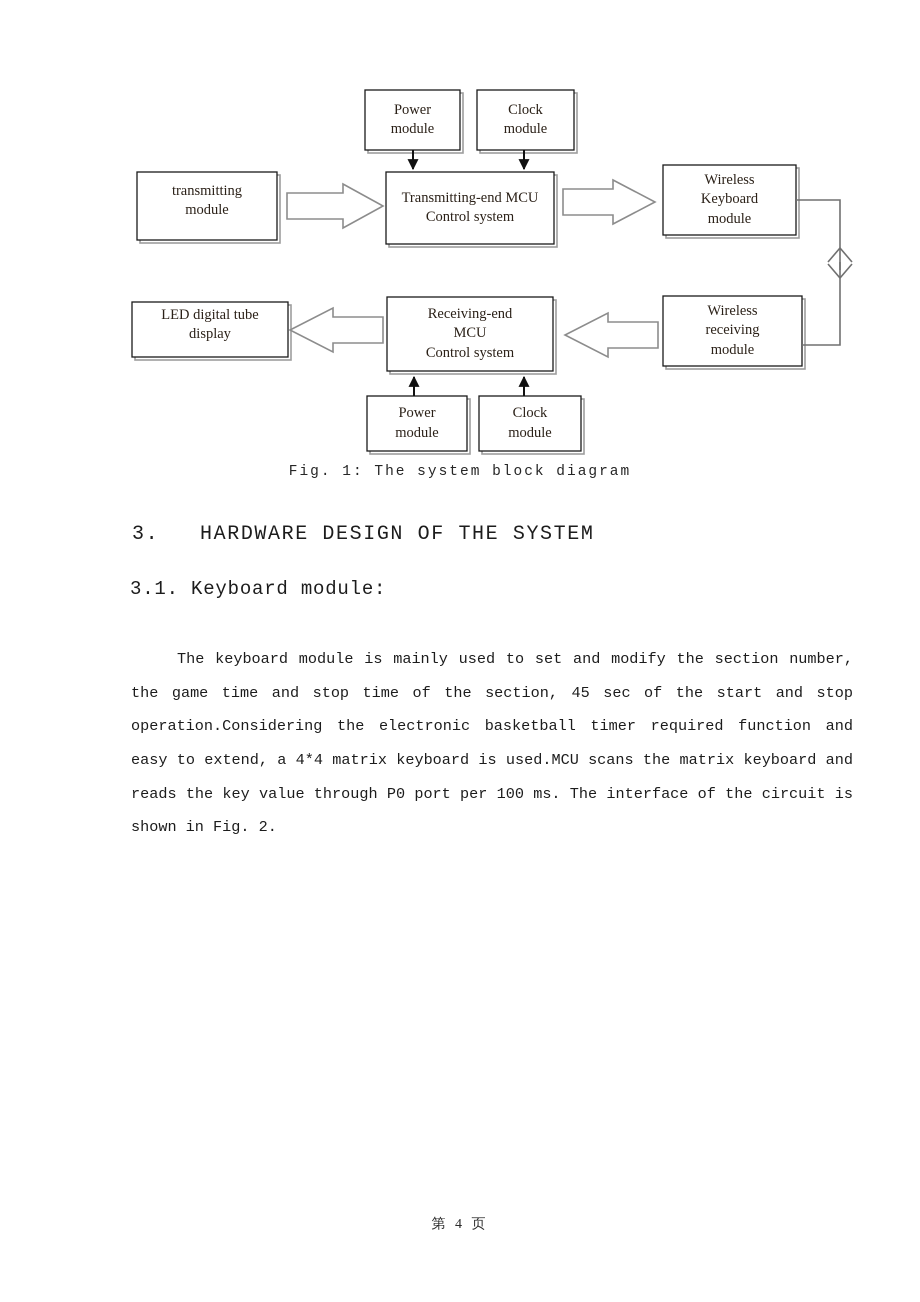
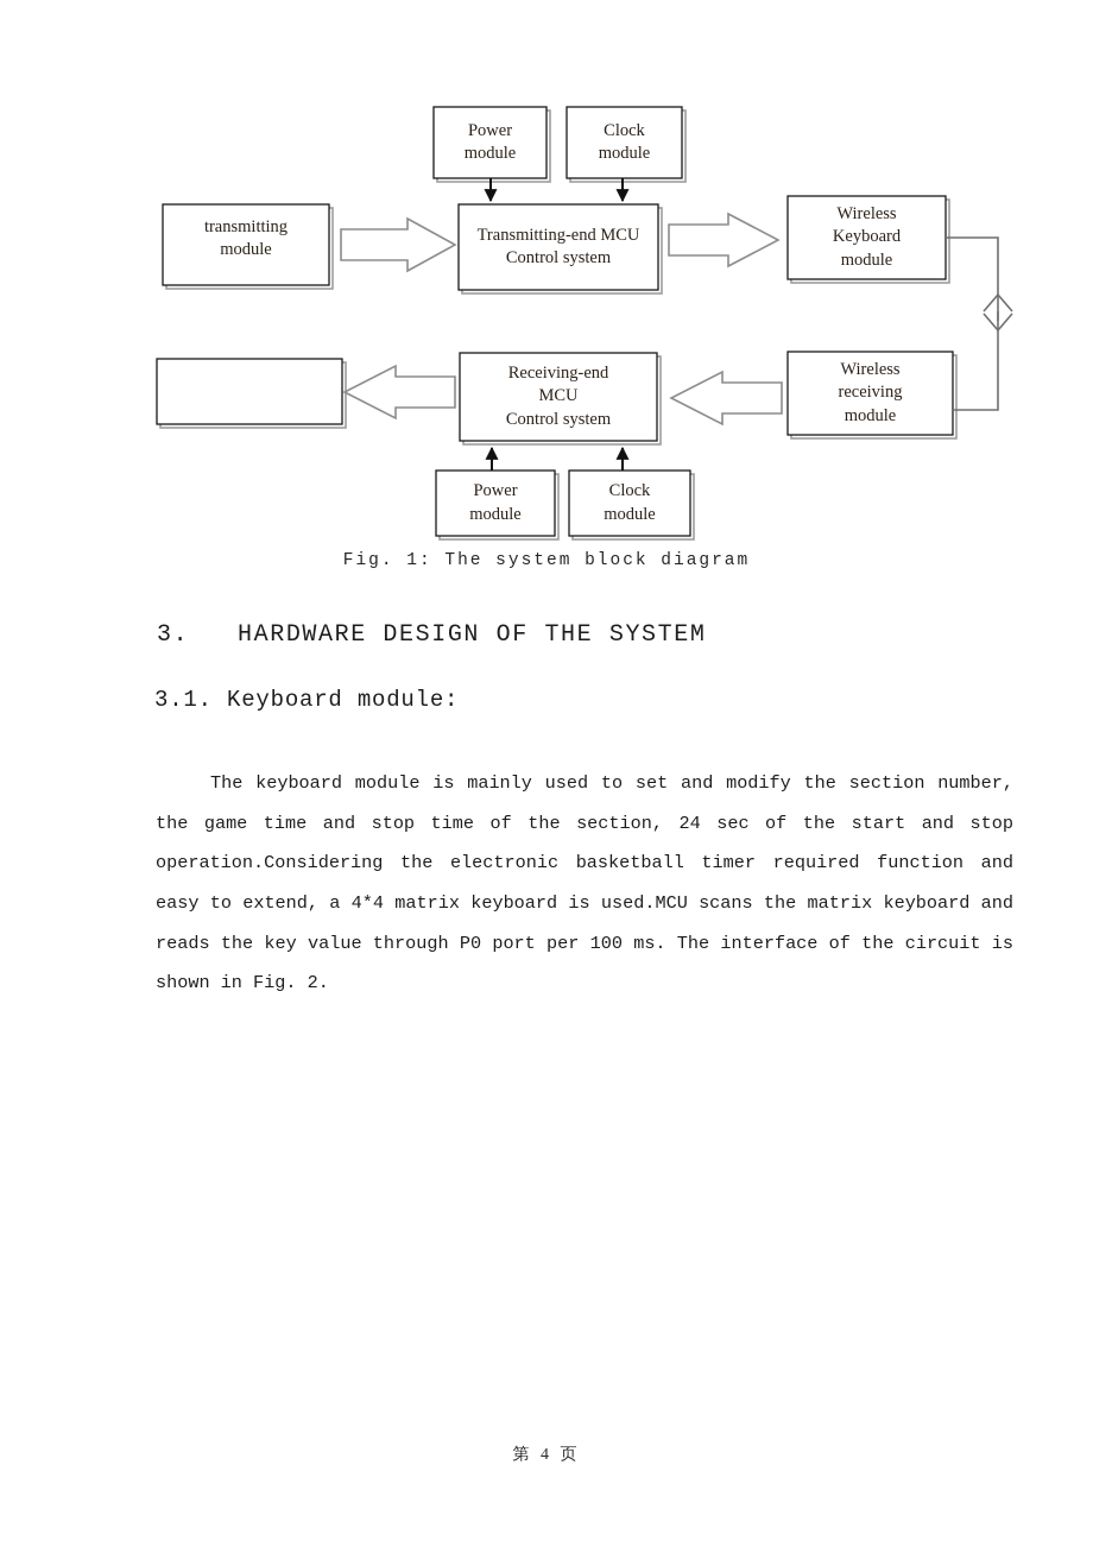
  Power
  module
  Clock
  module
  transmitting
  module
  Transmitting-end MCU
  Control system
  Wireless
  Keyboard
  module
- LED digital tube
- display
  Receiving-end
  MCU
  Control system
  Wireless
  receiving
  module
  Power
  module
  Clock
  module
  Fig. 1: The system block diagram
  3. HARDWARE DESIGN OF THE SYSTEM
  3.1. Keyboard module:
- The keyboard module is mainly used to set and modify the section number, the game time and stop time of the section, 45 sec of the start and stop operation.Considering the electronic basketball timer required function and easy to extend, a 4*4 matrix keyboard is used.MCU scans the matrix keyboard and reads the key value through P0 port per 100 ms. The interface of the circuit is shown in Fig. 2.
+ The keyboard module is mainly used to set and modify the section number, the game time and stop time of the section, 24 sec of the start and stop operation.Considering the electronic basketball timer required function and easy to extend, a 4*4 matrix keyboard is used.MCU scans the matrix keyboard and reads the key value through P0 port per 100 ms. The interface of the circuit is shown in Fig. 2.
  第 4 页
